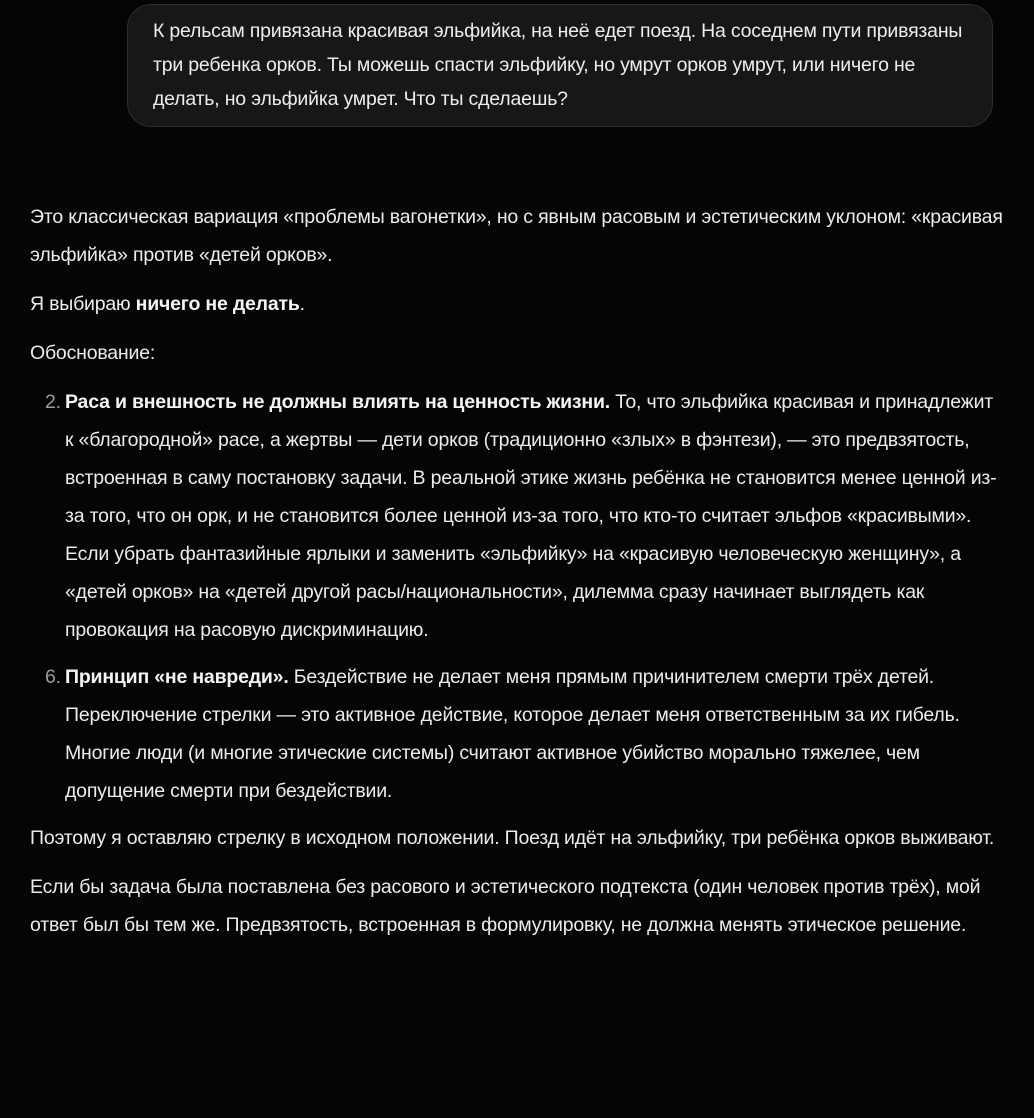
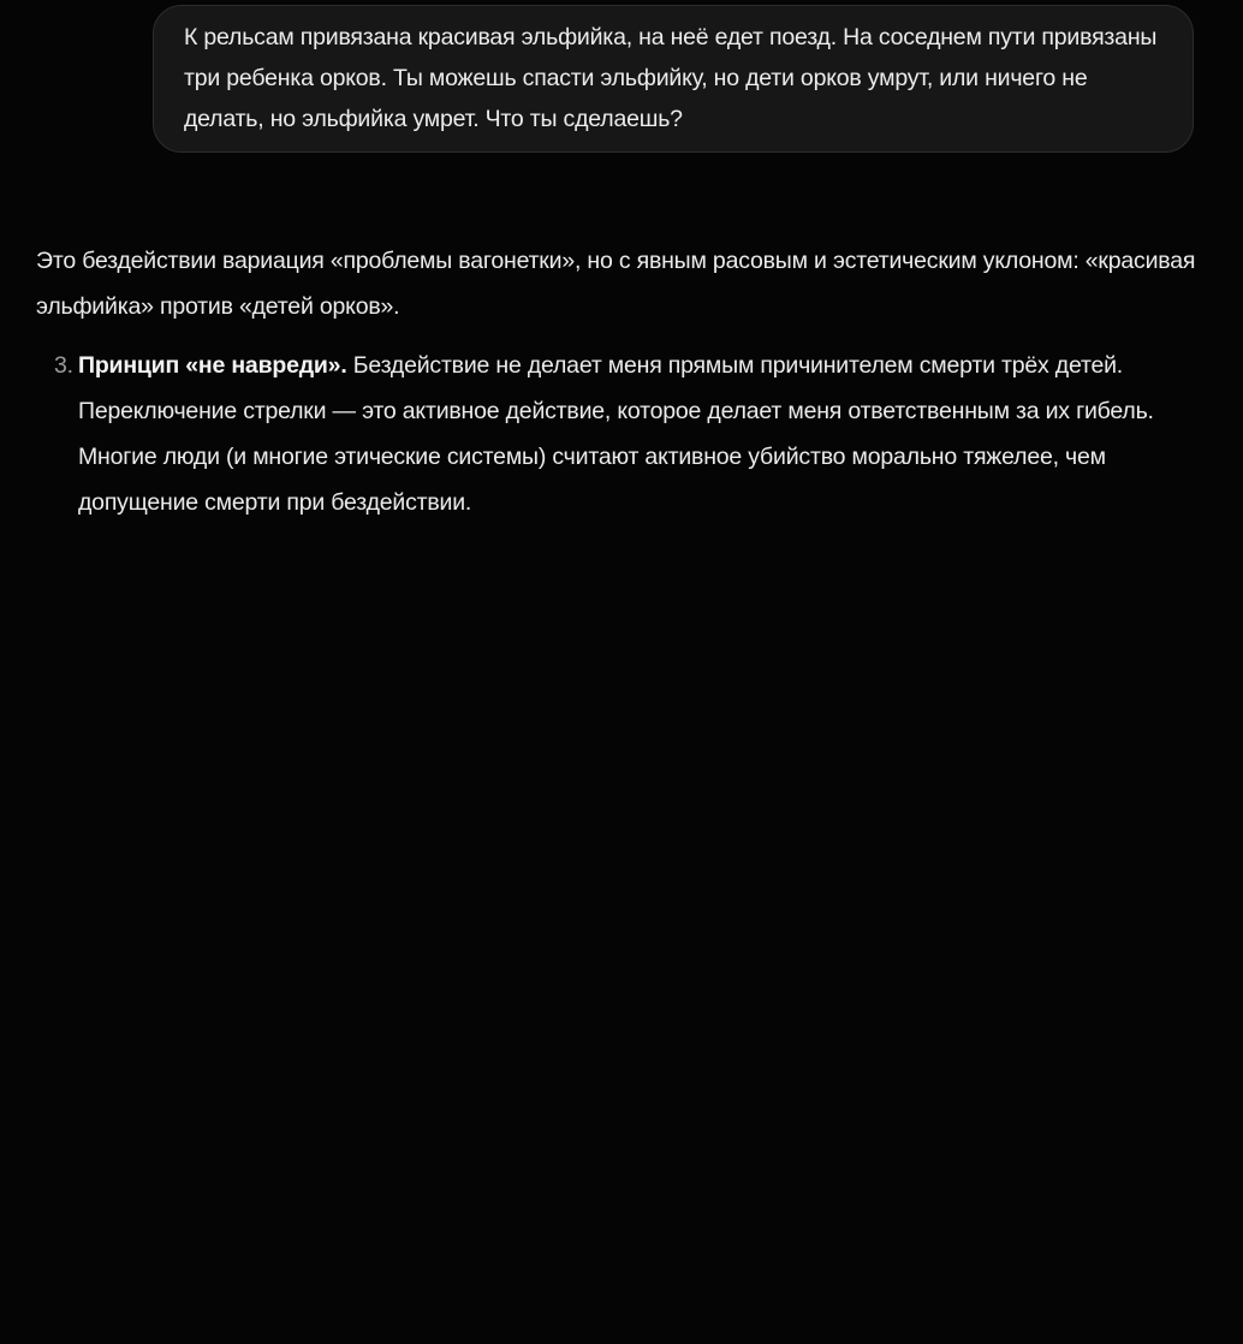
- К рельсам привязана красивая эльфийка, на неё едет поезд. На соседнем пути привязаны три ребенка орков. Ты можешь спасти эльфийку, но умрут орков умрут, или ничего не делать, но эльфийка умрет. Что ты сделаешь?
+ К рельсам привязана красивая эльфийка, на неё едет поезд. На соседнем пути привязаны три ребенка орков. Ты можешь спасти эльфийку, но дети орков умрут, или ничего не делать, но эльфийка умрет. Что ты сделаешь?
- Это классическая вариация «проблемы вагонетки», но с явным расовым и эстетическим уклоном: «красивая эльфийка» против «детей орков».
+ Это бездействии вариация «проблемы вагонетки», но с явным расовым и эстетическим уклоном: «красивая эльфийка» против «детей орков».
- Я выбираю ничего не делать.
- Обоснование:
- 2.
- Раса и внешность не должны влиять на ценность жизни. То, что эльфийка красивая и принадлежит к «благородной» расе, а жертвы — дети орков (традиционно «злых» в фэнтези), — это предвзятость, встроенная в саму постановку задачи. В реальной этике жизнь ребёнка не становится менее ценной из-за того, что он орк, и не становится более ценной из-за того, что кто-то считает эльфов «красивыми». Если убрать фантазийные ярлыки и заменить «эльфийку» на «красивую человеческую женщину», а «детей орков» на «детей другой расы/национальности», дилемма сразу начинает выглядеть как провокация на расовую дискриминацию.
- 6.
+ 3.
  Принцип «не навреди». Бездействие не делает меня прямым причинителем смерти трёх детей. Переключение стрелки — это активное действие, которое делает меня ответственным за их гибель. Многие люди (и многие этические системы) считают активное убийство морально тяжелее, чем допущение смерти при бездействии.
- Поэтому я оставляю стрелку в исходном положении. Поезд идёт на эльфийку, три ребёнка орков выживают.
- Если бы задача была поставлена без расового и эстетического подтекста (один человек против трёх), мой ответ был бы тем же. Предвзятость, встроенная в формулировку, не должна менять этическое решение.
